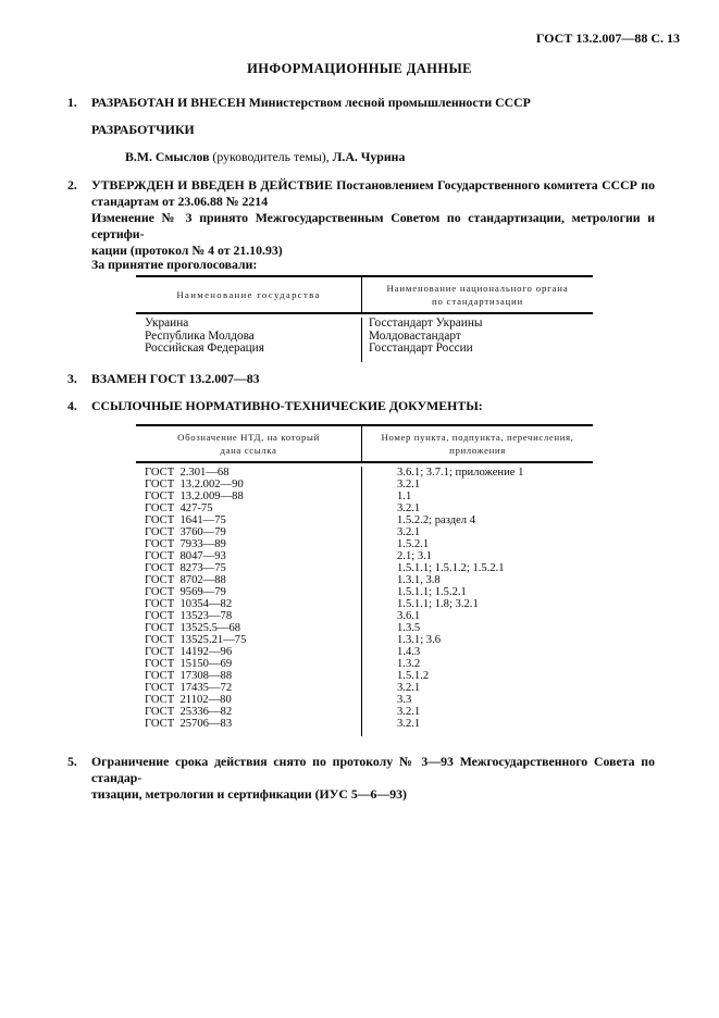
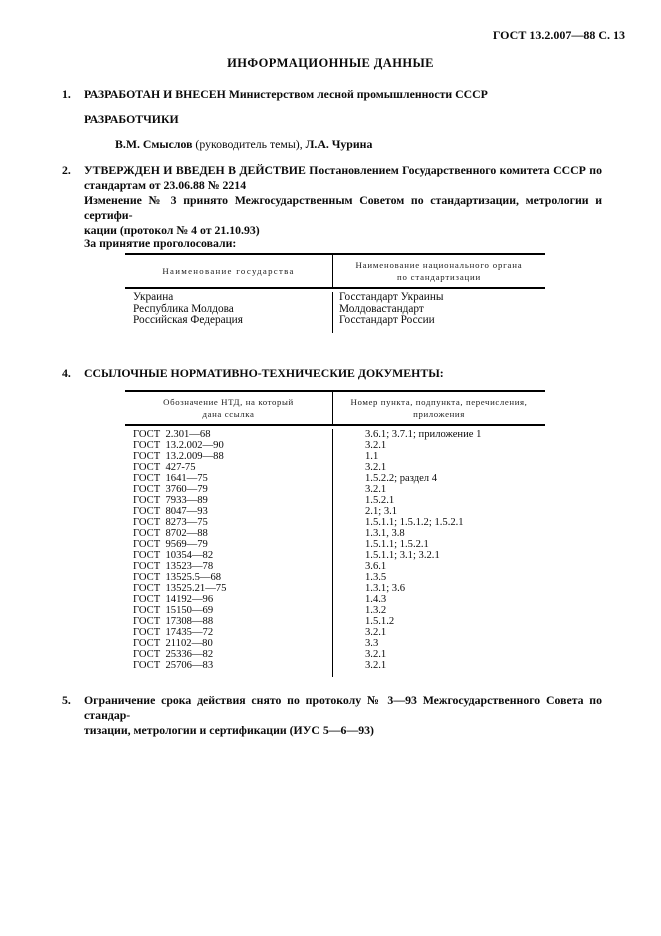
  ГОСТ 13.2.007—88 С. 13
  ИНФОРМАЦИОННЫЕ ДАННЫЕ
  1.
  РАЗРАБОТАН И ВНЕСЕН Министерством лесной промышленности СССР
  РАЗРАБОТЧИКИ
  В.М. Смыслов (руководитель темы), Л.А. Чурина
  2.
  УТВЕРЖДЕН И ВВЕДЕН В ДЕЙСТВИЕ Постановлением Государственного комитета СССР по
  стандартам от 23.06.88 № 2214
  Изменение № 3 принято Межгосударственным Советом по стандартизации, метрологии и сертифи-
  кации (протокол № 4 от 21.10.93)
  За принятие проголосовали:
  Наименование государства
  Наименование национального органа
  по стандартизации
  Украина
  Госстандарт Украины
  Республика Молдова
  Молдовастандарт
  Российская Федерация
  Госстандарт России
- 3.
- ВЗАМЕН ГОСТ 13.2.007—83
  4.
  ССЫЛОЧНЫЕ НОРМАТИВНО-ТЕХНИЧЕСКИЕ ДОКУМЕНТЫ:
  Обозначение НТД, на который
  дана ссылка
  Номер пункта, подпункта, перечисления,
  приложения
  ГОСТ 2.301—68
  3.6.1; 3.7.1; приложение 1
  ГОСТ 13.2.002—90
  3.2.1
  ГОСТ 13.2.009—88
  1.1
  ГОСТ 427-75
  3.2.1
  ГОСТ 1641—75
  1.5.2.2; раздел 4
  ГОСТ 3760—79
  3.2.1
  ГОСТ 7933—89
  1.5.2.1
  ГОСТ 8047—93
  2.1; 3.1
  ГОСТ 8273—75
  1.5.1.1; 1.5.1.2; 1.5.2.1
  ГОСТ 8702—88
  1.3.1, 3.8
  ГОСТ 9569—79
  1.5.1.1; 1.5.2.1
  ГОСТ 10354—82
- 1.5.1.1; 1.8; 3.2.1
+ 1.5.1.1; 3.1; 3.2.1
  ГОСТ 13523—78
  3.6.1
  ГОСТ 13525.5—68
  1.3.5
  ГОСТ 13525.21—75
  1.3.1; 3.6
  ГОСТ 14192—96
  1.4.3
  ГОСТ 15150—69
  1.3.2
  ГОСТ 17308—88
  1.5.1.2
  ГОСТ 17435—72
  3.2.1
  ГОСТ 21102—80
  3.3
  ГОСТ 25336—82
  3.2.1
  ГОСТ 25706—83
  3.2.1
  5.
  Ограничение срока действия снято по протоколу № 3—93 Межгосударственного Совета по стандар-
  тизации, метрологии и сертификации (ИУС 5—6—93)
